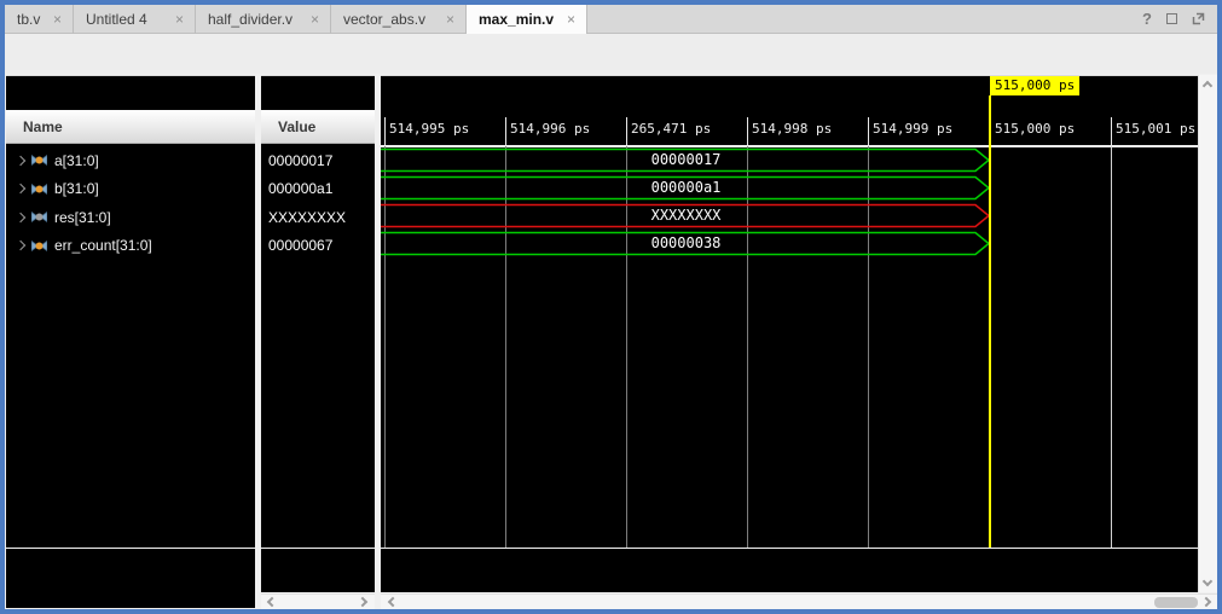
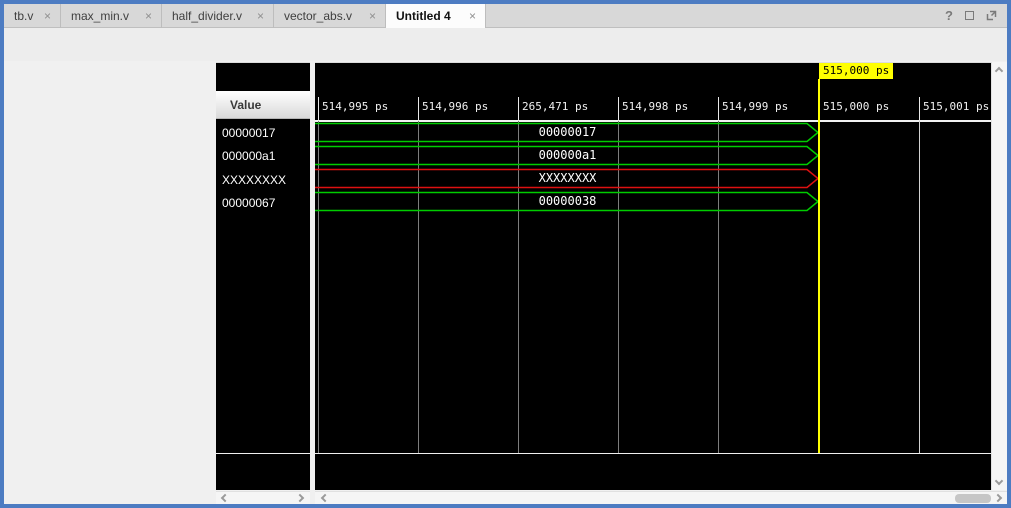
  tb.v
  ×
- Untitled 4
+ max_min.v
  ×
  half_divider.v
  ×
  vector_abs.v
  ×
- max_min.v
+ Untitled 4
  ×
  ?
- Name
- a[31:0]
- b[31:0]
- res[31:0]
- err_count[31:0]
  Value
  00000017
  000000a1
  XXXXXXXX
  00000067
  515,000 ps
  514,995 ps
  514,996 ps
  265,471 ps
  514,998 ps
  514,999 ps
  515,000 ps
  515,001 ps
  00000017
  000000a1
  XXXXXXXX
  00000038
